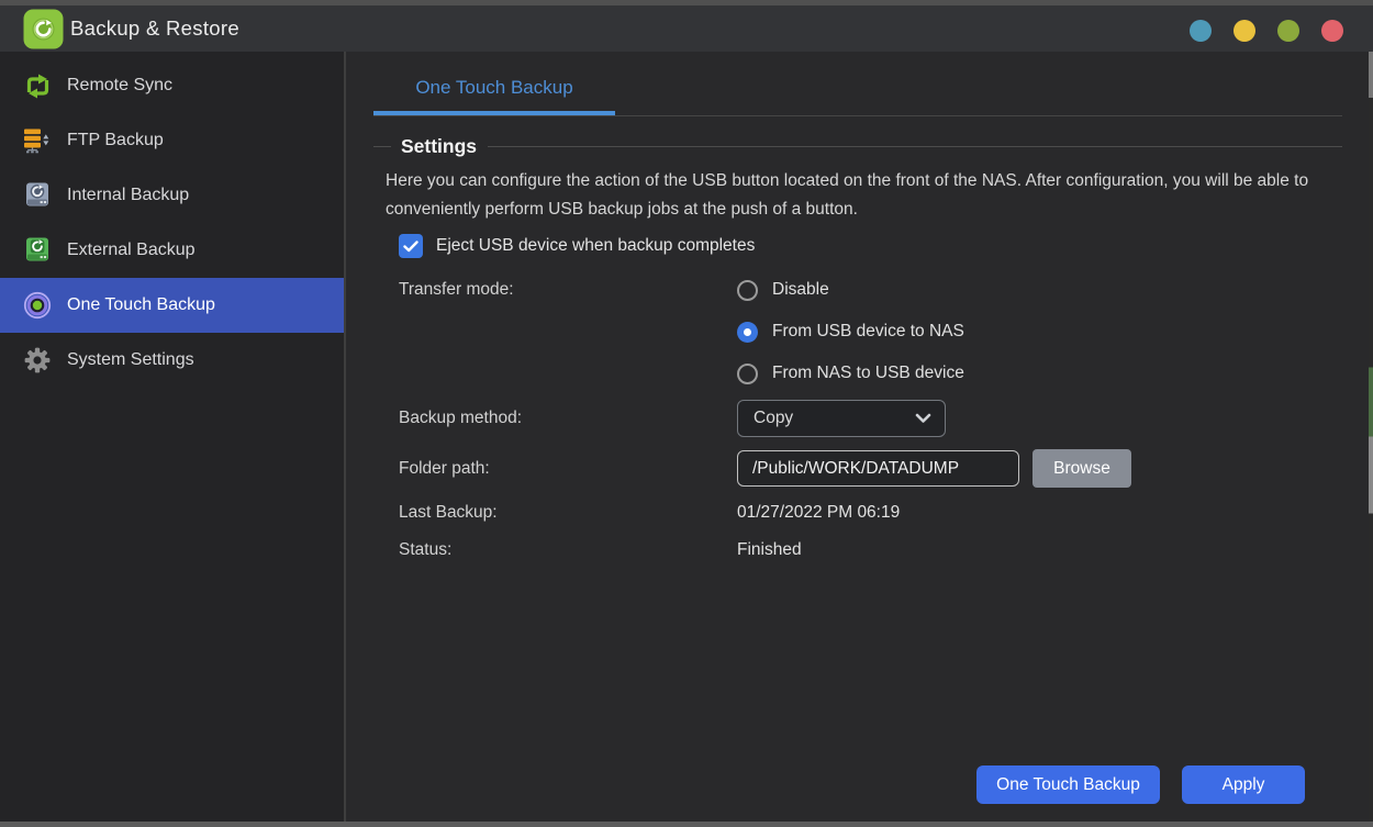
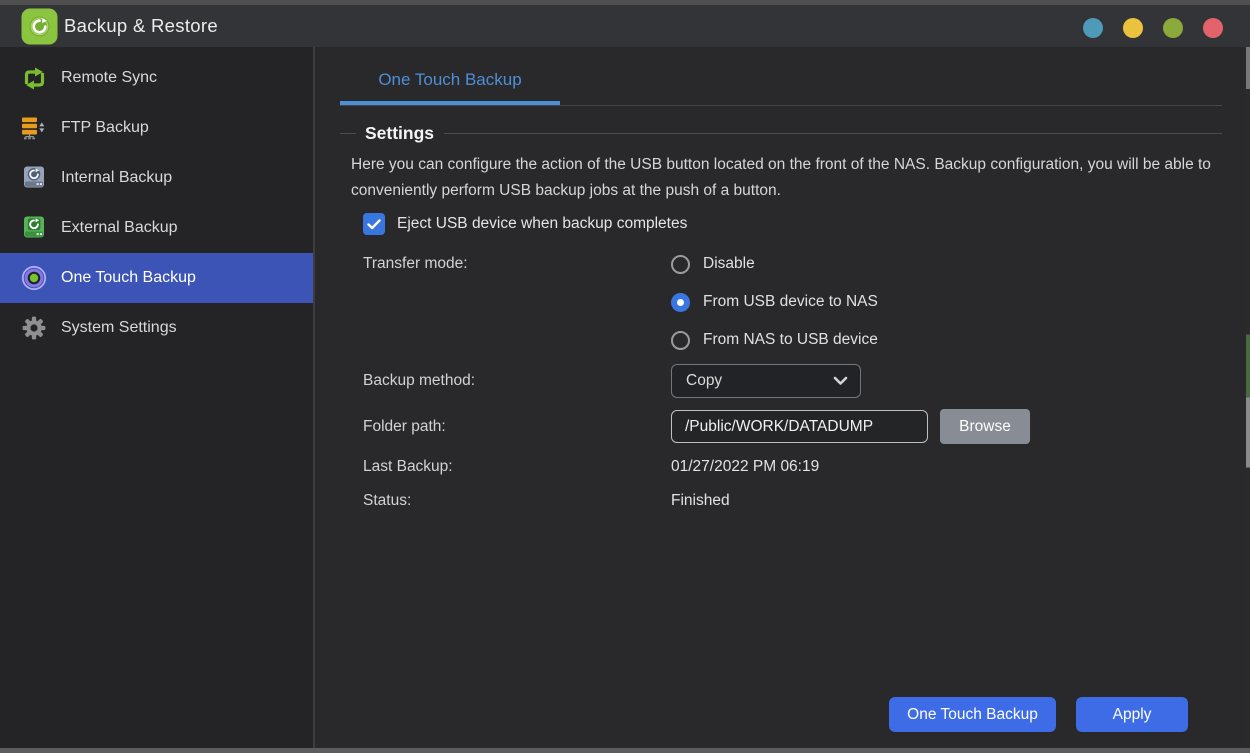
  Backup & Restore
  Remote Sync
  FTP Backup
  Internal Backup
  External Backup
  One Touch Backup
  System Settings
  One Touch Backup
  Settings
- Here you can configure the action of the USB button located on the front of the NAS. After configuration, you will be able to conveniently perform USB backup jobs at the push of a button.
+ Here you can configure the action of the USB button located on the front of the NAS. Backup configuration, you will be able to conveniently perform USB backup jobs at the push of a button.
  Eject USB device when backup completes
  Transfer mode:
  Disable
  From USB device to NAS
  From NAS to USB device
  Backup method:
  Copy
  Folder path:
  /Public/WORK/DATADUMP
  Browse
  Last Backup:
  01/27/2022 PM 06:19
  Status:
  Finished
  One Touch Backup
  Apply
